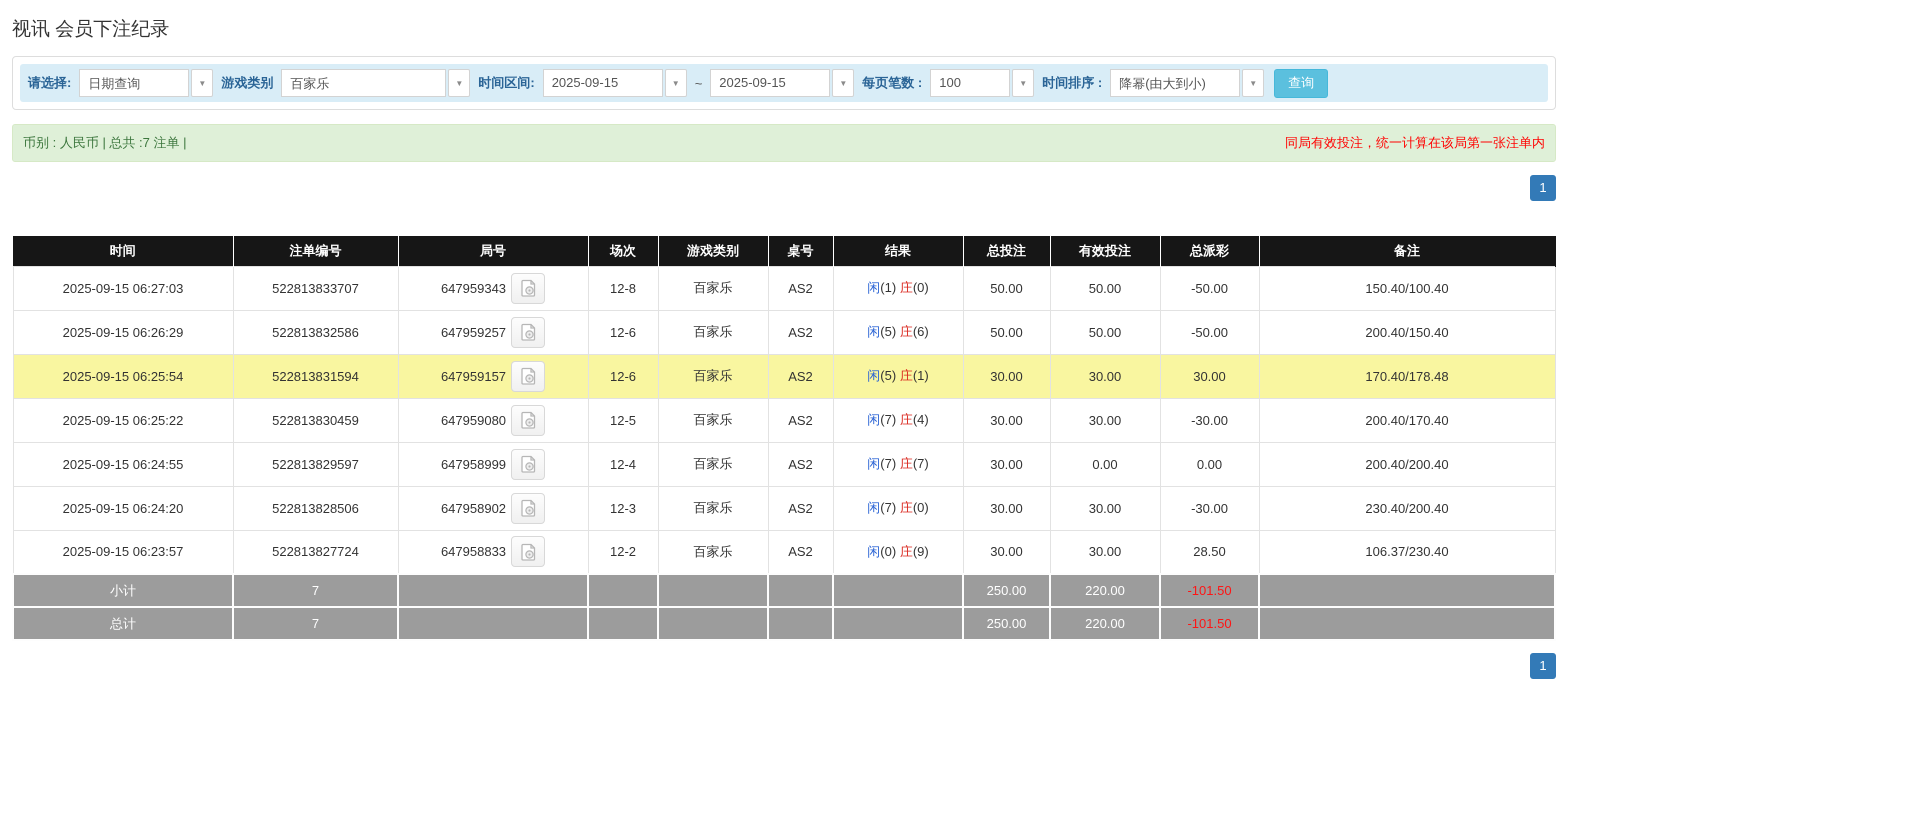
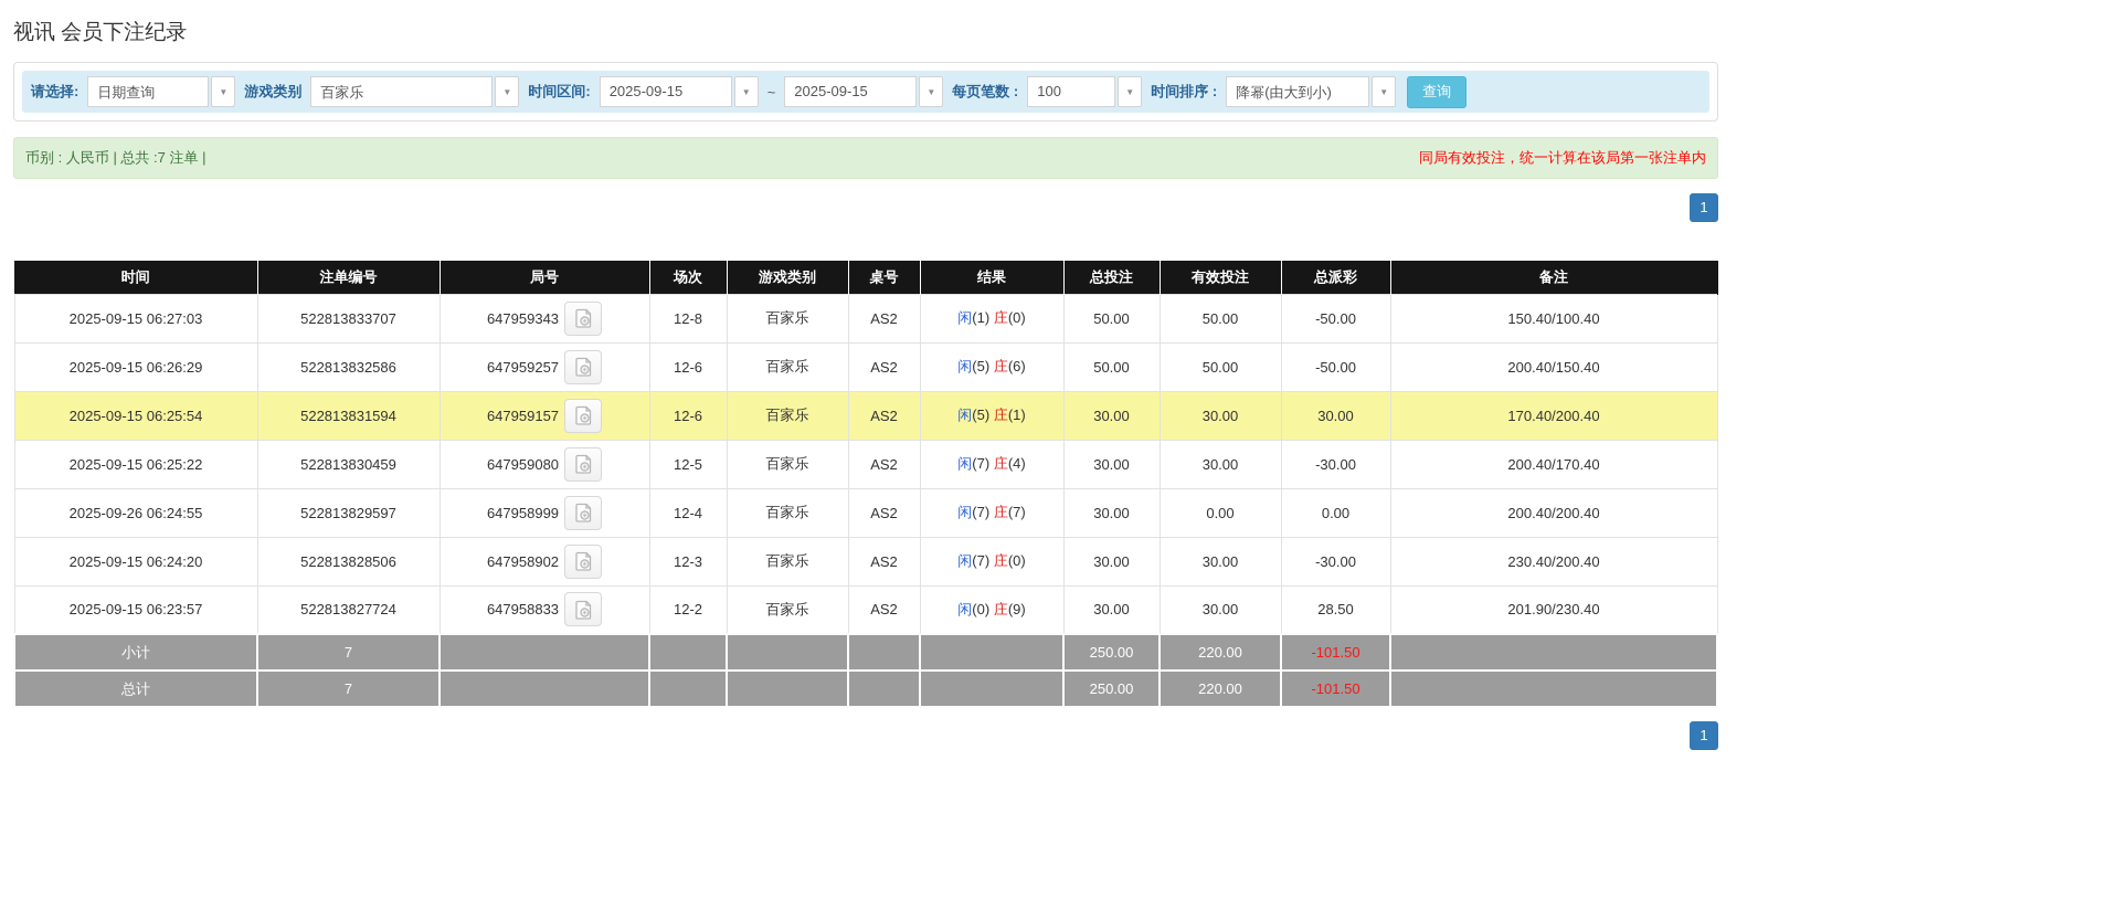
  视讯 会员下注纪录
  请选择:
  日期查询
  ▼
  游戏类别
  百家乐
  ▼
  时间区间:
  2025-09-15
  ▼
  ~
  2025-09-15
  ▼
  每页笔数 :
  100
  ▼
  时间排序 :
  降幂(由大到小)
  ▼
  查询
  币别 : 人民币 | 总共 :7 注单 |
  同局有效投注，统一计算在该局第一张注单内
  1
  时间	注单编号	局号	场次	游戏类别	桌号	结果	总投注	有效投注	总派彩	备注
  2025-09-15 06:27:03	522813833707	647959343	12-8	百家乐	AS2	闲(1) 庄(0)	50.00	50.00	-50.00	150.40/100.40
  2025-09-15 06:26:29	522813832586	647959257	12-6	百家乐	AS2	闲(5) 庄(6)	50.00	50.00	-50.00	200.40/150.40
- 2025-09-15 06:25:54	522813831594	647959157	12-6	百家乐	AS2	闲(5) 庄(1)	30.00	30.00	30.00	170.40/178.48
+ 2025-09-15 06:25:54	522813831594	647959157	12-6	百家乐	AS2	闲(5) 庄(1)	30.00	30.00	30.00	170.40/200.40
  2025-09-15 06:25:22	522813830459	647959080	12-5	百家乐	AS2	闲(7) 庄(4)	30.00	30.00	-30.00	200.40/170.40
- 2025-09-15 06:24:55	522813829597	647958999	12-4	百家乐	AS2	闲(7) 庄(7)	30.00	0.00	0.00	200.40/200.40
+ 2025-09-26 06:24:55	522813829597	647958999	12-4	百家乐	AS2	闲(7) 庄(7)	30.00	0.00	0.00	200.40/200.40
  2025-09-15 06:24:20	522813828506	647958902	12-3	百家乐	AS2	闲(7) 庄(0)	30.00	30.00	-30.00	230.40/200.40
- 2025-09-15 06:23:57	522813827724	647958833	12-2	百家乐	AS2	闲(0) 庄(9)	30.00	30.00	28.50	106.37/230.40
+ 2025-09-15 06:23:57	522813827724	647958833	12-2	百家乐	AS2	闲(0) 庄(9)	30.00	30.00	28.50	201.90/230.40
  小计	7						250.00	220.00	-101.50
  总计	7						250.00	220.00	-101.50
  1
